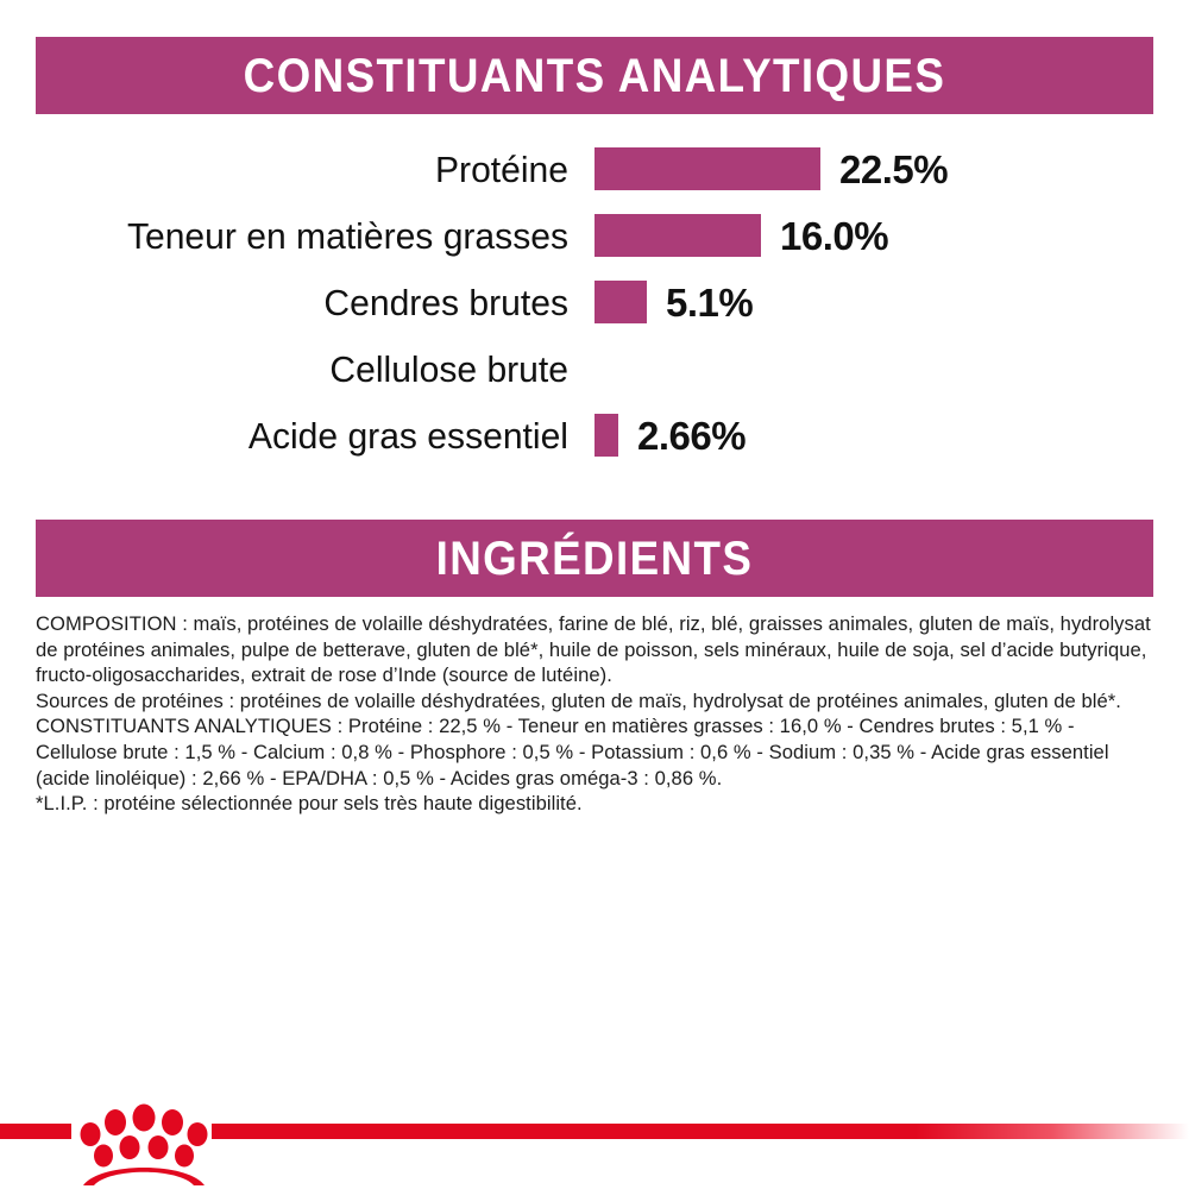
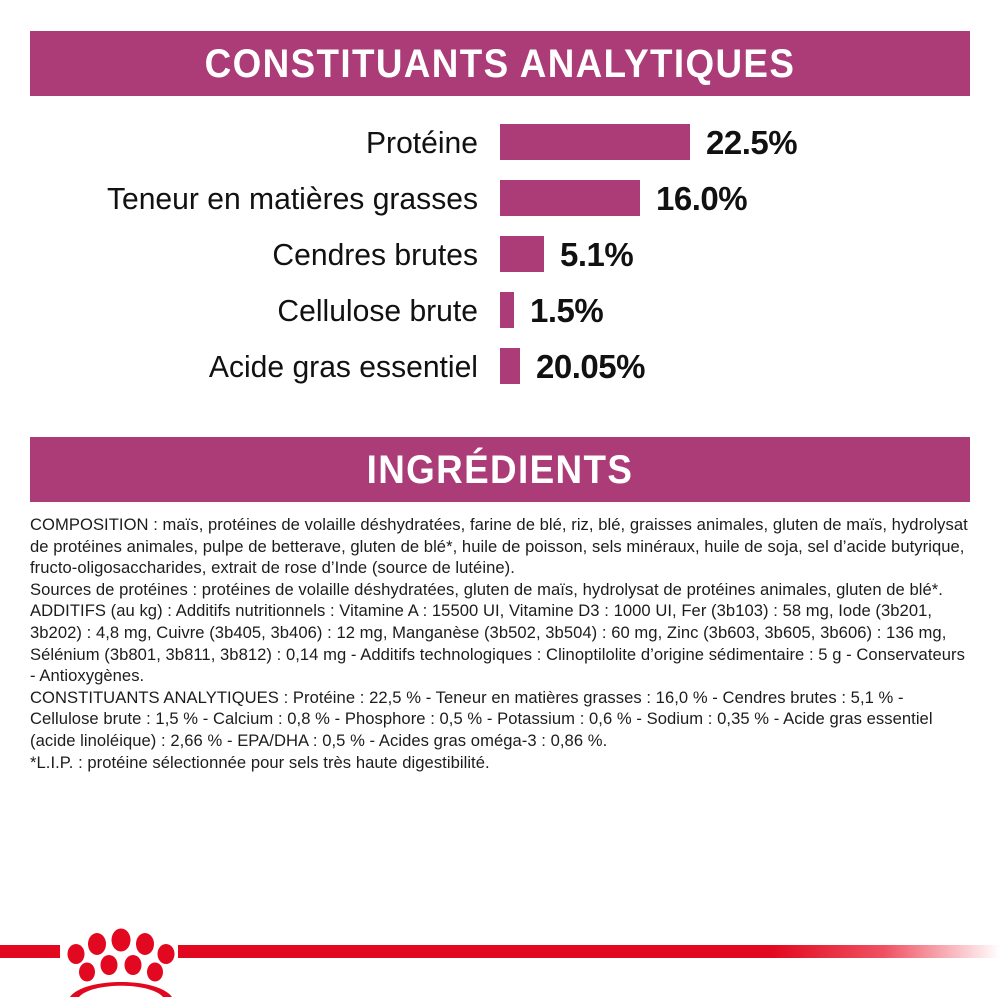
  CONSTITUANTS ANALYTIQUES
  Protéine
  22.5%
  Teneur en matières grasses
  16.0%
  Cendres brutes
  5.1%
  Cellulose brute
+ 1.5%
  Acide gras essentiel
- 2.66%
+ 20.05%
  INGRÉDIENTS
  COMPOSITION : maïs, protéines de volaille déshydratées, farine de blé, riz, blé, graisses animales, gluten de maïs, hydrolysat de protéines animales, pulpe de betterave, gluten de blé*, huile de poisson, sels minéraux, huile de soja, sel d’acide butyrique, fructo-oligosaccharides, extrait de rose d’Inde (source de lutéine).
  Sources de protéines : protéines de volaille déshydratées, gluten de maïs, hydrolysat de protéines animales, gluten de blé*.
+ ADDITIFS (au kg) : Additifs nutritionnels : Vitamine A : 15500 UI, Vitamine D3 : 1000 UI, Fer (3b103) : 58 mg, Iode (3b201, 3b202) : 4,8 mg, Cuivre (3b405, 3b406) : 12 mg, Manganèse (3b502, 3b504) : 60 mg, Zinc (3b603, 3b605, 3b606) : 136 mg, Sélénium (3b801, 3b811, 3b812) : 0,14 mg - Additifs technologiques : Clinoptilolite d’origine sédimentaire : 5 g - Conservateurs - Antioxygènes.
  CONSTITUANTS ANALYTIQUES : Protéine : 22,5 % - Teneur en matières grasses : 16,0 % - Cendres brutes : 5,1 % - Cellulose brute : 1,5 % - Calcium : 0,8 % - Phosphore : 0,5 % - Potassium : 0,6 % - Sodium : 0,35 % - Acide gras essentiel (acide linoléique) : 2,66 % - EPA/DHA : 0,5 % - Acides gras oméga-3 : 0,86 %.
  *L.I.P. : protéine sélectionnée pour sels très haute digestibilité.
